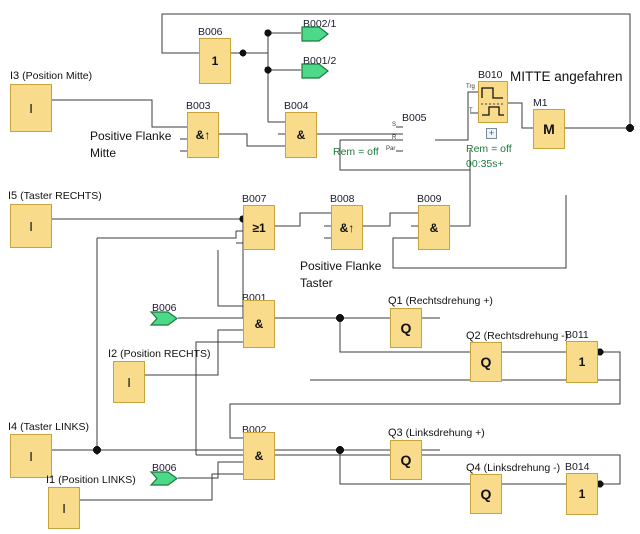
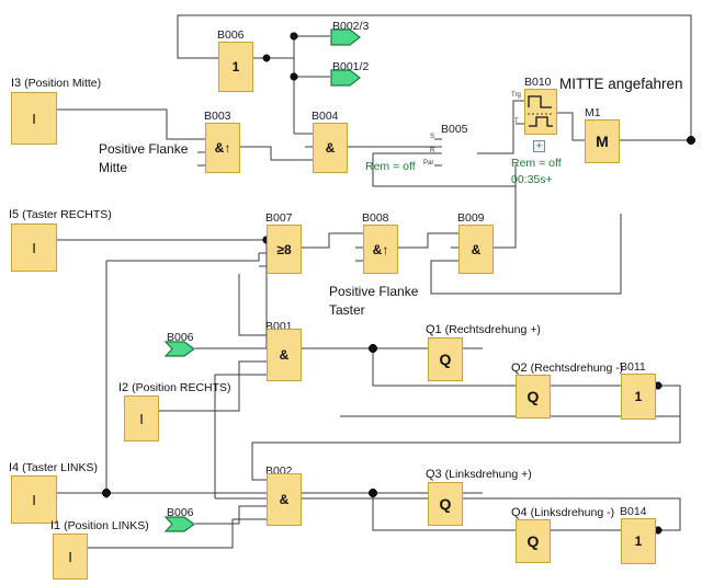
  B006
  1
- B002/1
+ B002/3
  B001/2
  I3 (Position Mitte)
  I
  B003
  &↑
  Positive Flanke
  Mitte
  B004
  &
  B005
  Rem = off
  B010
  +
  Rem = off
  00:35s+
  M1
  M
  MITTE angefahren
  I5 (Taster RECHTS)
  I
  B007
- ≥1
+ ≥8
  B008
  &↑
  Positive Flanke
  Taster
  B009
  &
  B006
  B001
  &
  I2 (Position RECHTS)
  I
  Q1 (Rechtsdrehung +)
  Q
  Q2 (Rechtsdrehung -)
  Q
  B011
  1
  I4 (Taster LINKS)
  I
  B002
  &
  B006
  I1 (Position LINKS)
  I
  Q3 (Linksdrehung +)
  Q
  Q4 (Linksdrehung -)
  Q
  B014
  1
